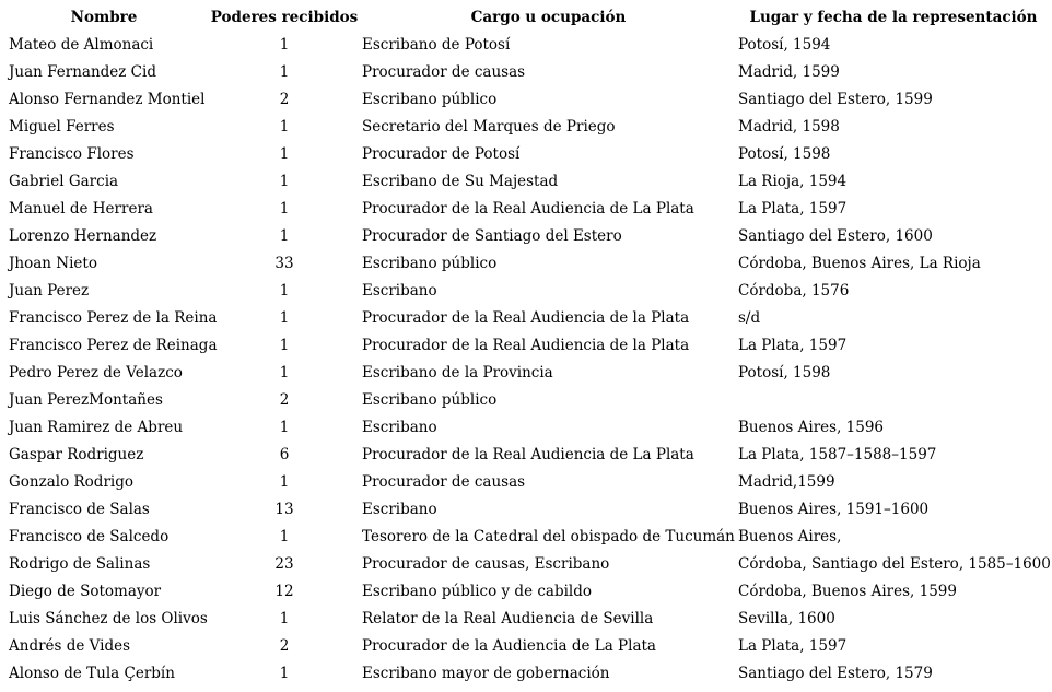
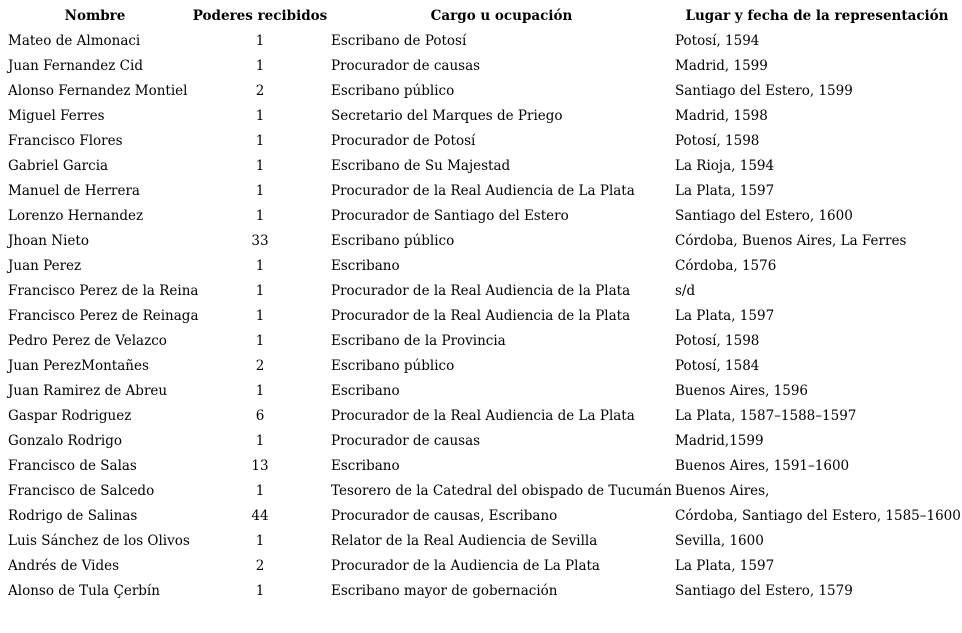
  Nombre
  Poderes recibidos
  Cargo u ocupación
  Lugar y fecha de la representación
  Mateo de Almonaci
  1
  Escribano de Potosí
  Potosí, 1594
  Juan Fernandez Cid
  1
  Procurador de causas
  Madrid, 1599
  Alonso Fernandez Montiel
  2
  Escribano público
  Santiago del Estero, 1599
  Miguel Ferres
  1
  Secretario del Marques de Priego
  Madrid, 1598
  Francisco Flores
  1
  Procurador de Potosí
  Potosí, 1598
  Gabriel Garcia
  1
  Escribano de Su Majestad
  La Rioja, 1594
  Manuel de Herrera
  1
  Procurador de la Real Audiencia de La Plata
  La Plata, 1597
  Lorenzo Hernandez
  1
  Procurador de Santiago del Estero
  Santiago del Estero, 1600
  Jhoan Nieto
  33
  Escribano público
- Córdoba, Buenos Aires, La Rioja
+ Córdoba, Buenos Aires, La Ferres
  Juan Perez
  1
  Escribano
  Córdoba, 1576
  Francisco Perez de la Reina
  1
  Procurador de la Real Audiencia de la Plata
  s/d
  Francisco Perez de Reinaga
  1
  Procurador de la Real Audiencia de la Plata
  La Plata, 1597
  Pedro Perez de Velazco
  1
  Escribano de la Provincia
  Potosí, 1598
  Juan PerezMontañes
  2
  Escribano público
+ Potosí, 1584
  Juan Ramirez de Abreu
  1
  Escribano
  Buenos Aires, 1596
  Gaspar Rodriguez
  6
  Procurador de la Real Audiencia de La Plata
  La Plata, 1587–1588–1597
  Gonzalo Rodrigo
  1
  Procurador de causas
  Madrid,1599
  Francisco de Salas
  13
  Escribano
  Buenos Aires, 1591–1600
  Francisco de Salcedo
  1
  Tesorero de la Catedral del obispado de Tucumán
  Buenos Aires,
  Rodrigo de Salinas
- 23
+ 44
  Procurador de causas, Escribano
  Córdoba, Santiago del Estero, 1585–1600
- Diego de Sotomayor
- 12
- Escribano público y de cabildo
- Córdoba, Buenos Aires, 1599
  Luis Sánchez de los Olivos
  1
  Relator de la Real Audiencia de Sevilla
  Sevilla, 1600
  Andrés de Vides
  2
  Procurador de la Audiencia de La Plata
  La Plata, 1597
  Alonso de Tula Çerbín
  1
  Escribano mayor de gobernación
  Santiago del Estero, 1579
